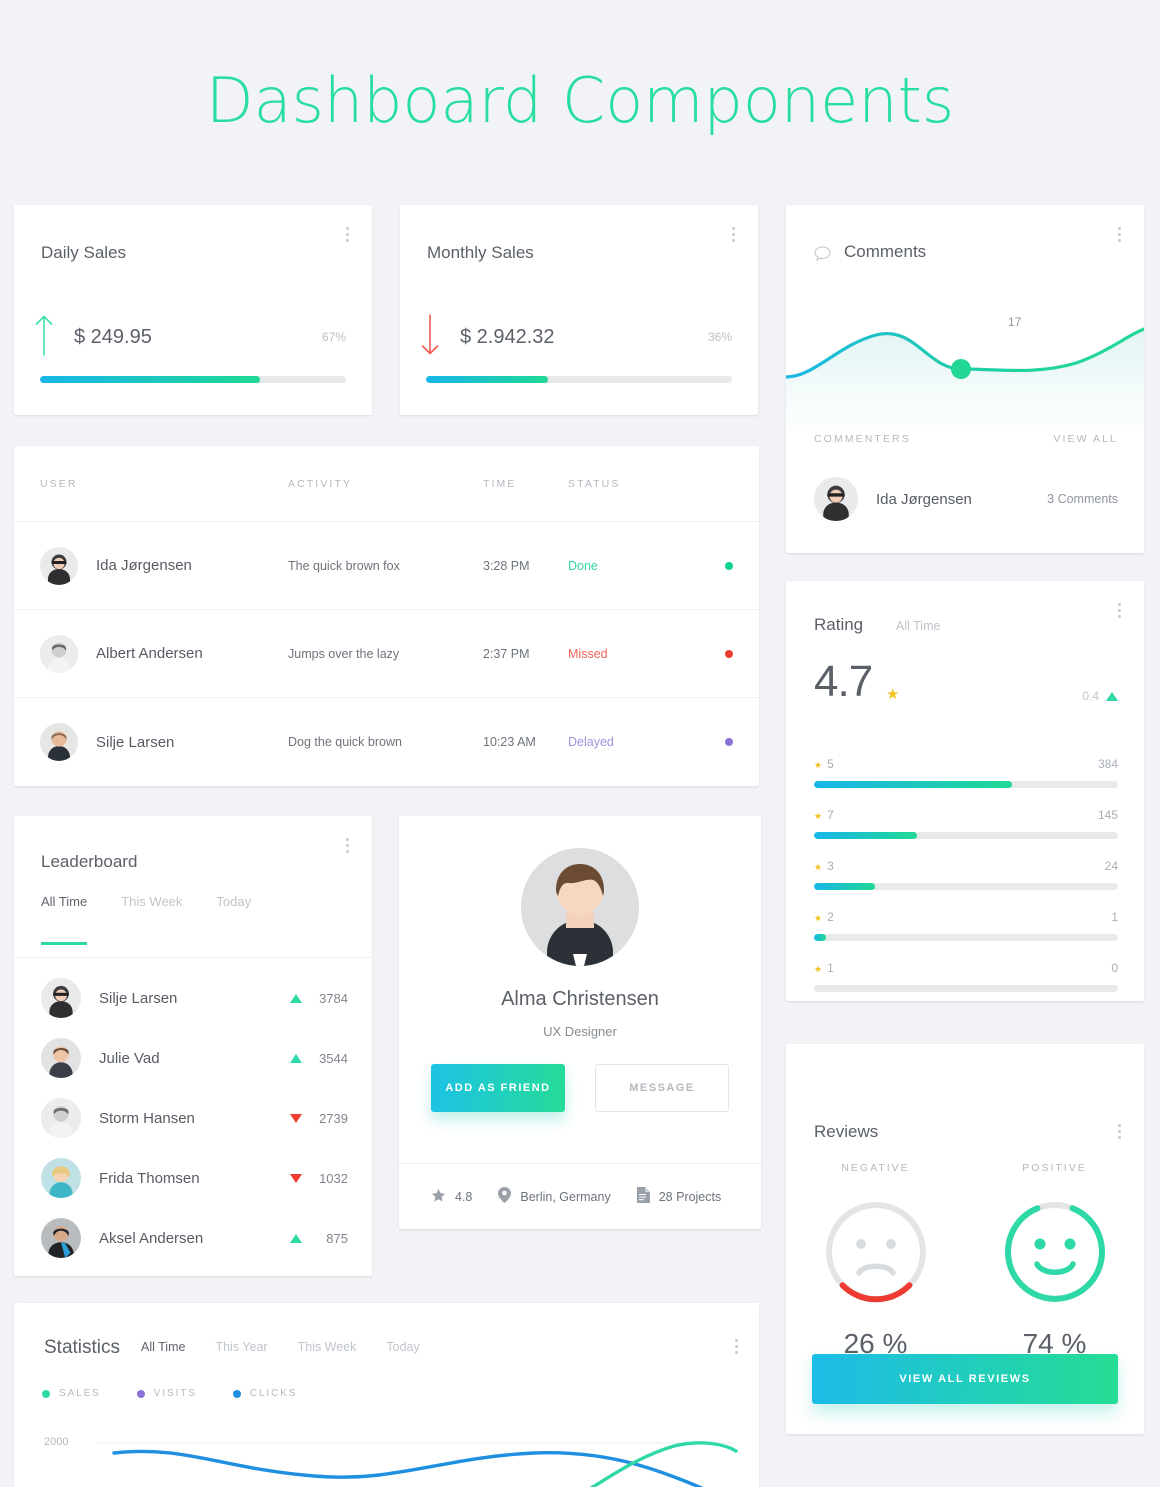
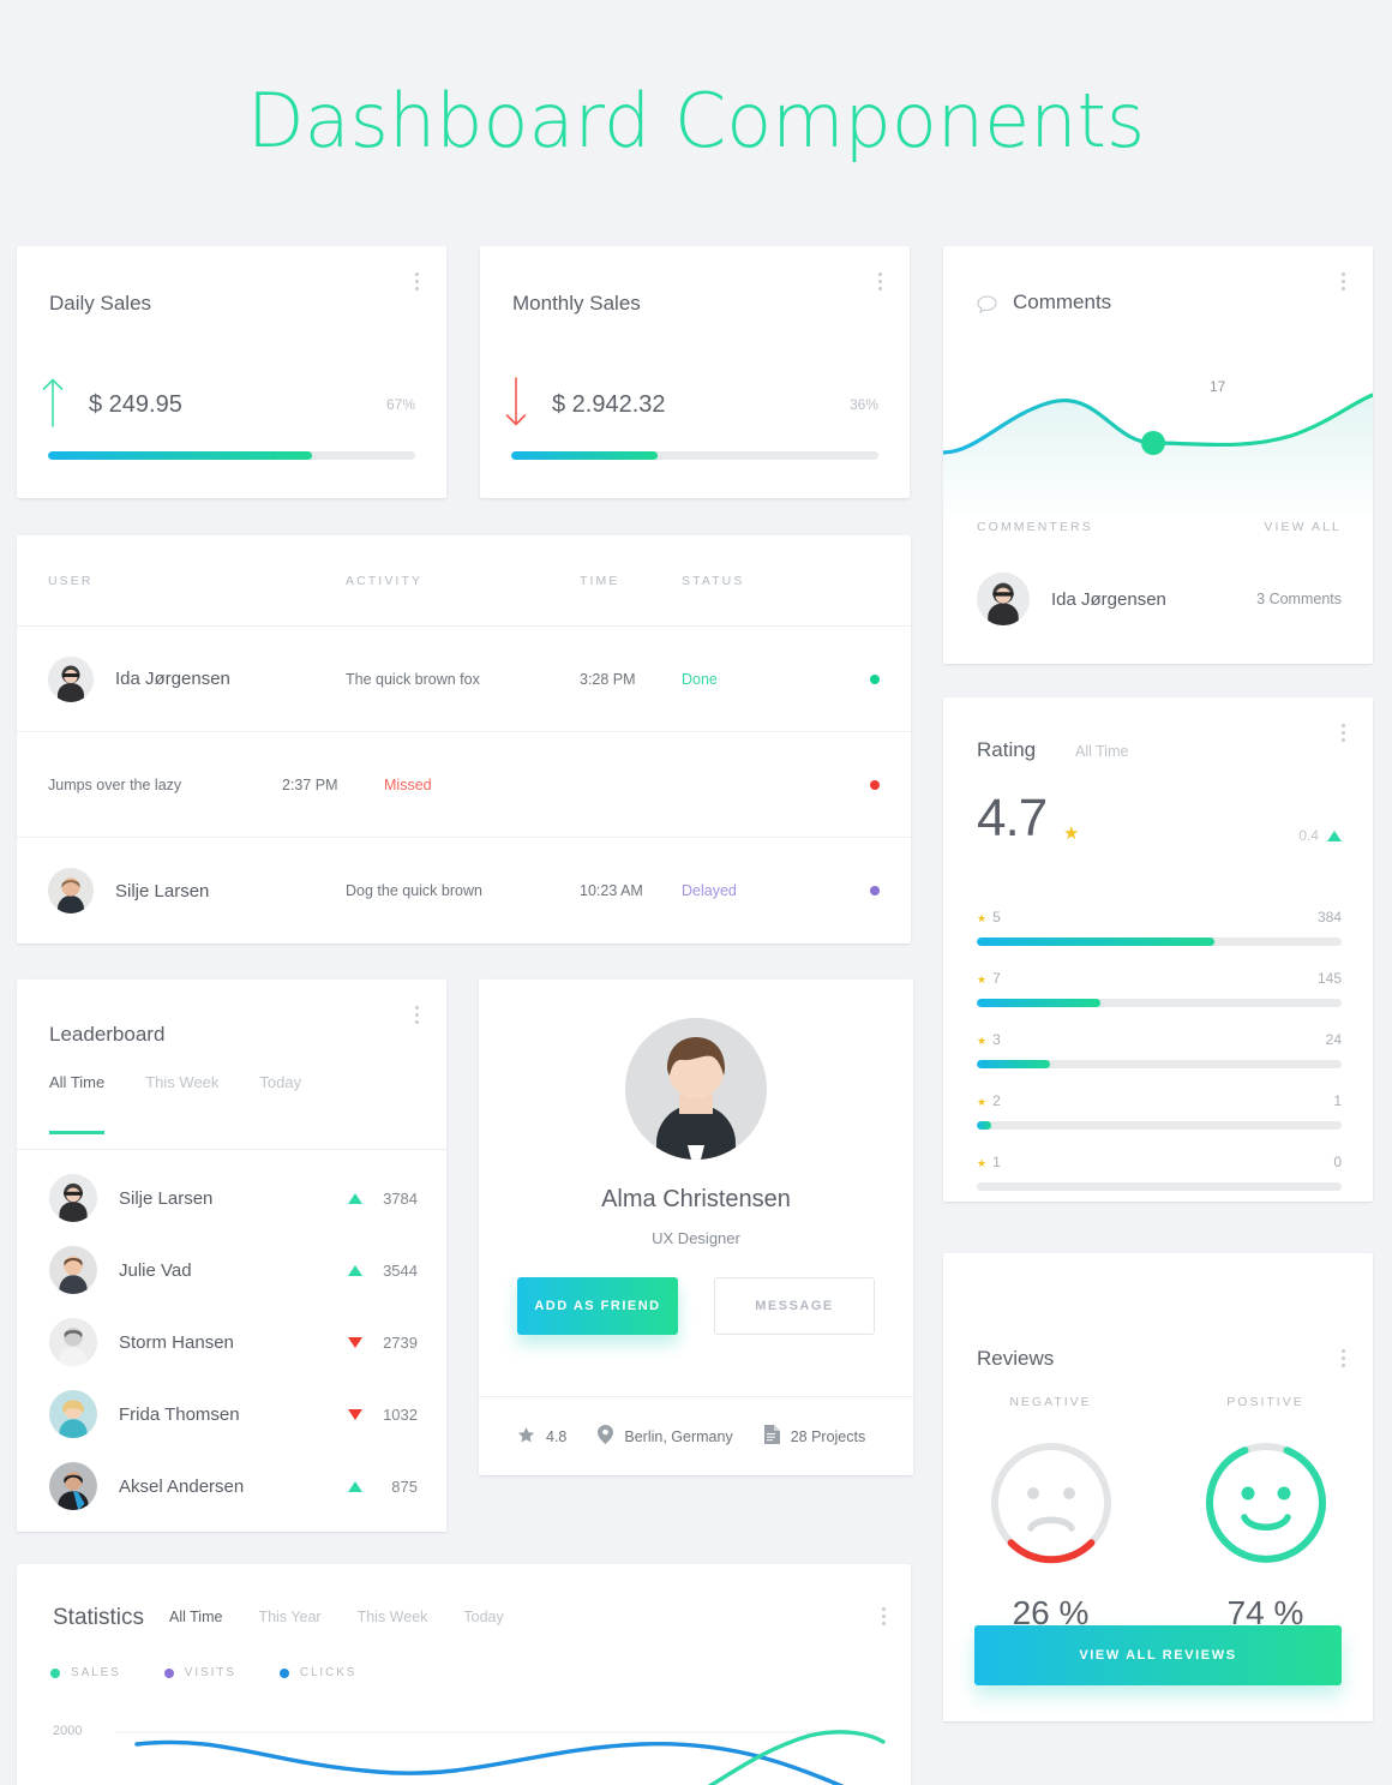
  Dashboard Components
  Daily Sales
  $ 249.95
  67%
  Monthly Sales
  $ 2.942.32
  36%
  USER
  ACTIVITY
  TIME
  STATUS
  Ida Jørgensen
  The quick brown fox
  3:28 PM
  Done
- Albert Andersen
  Jumps over the lazy
  2:37 PM
  Missed
  Silje Larsen
  Dog the quick brown
  10:23 AM
  Delayed
  Comments
  17
  COMMENTERS
  VIEW ALL
  Ida Jørgensen
  3 Comments
  Rating
  All Time
  4.7
  ★
  0.4
  ★ 5
  384
  ★ 7
  145
  ★ 3
  24
  ★ 2
  1
  ★ 1
  0
  Leaderboard
  All Time
  This Week
  Today
  Silje Larsen
  3784
  Julie Vad
  3544
  Storm Hansen
  2739
  Frida Thomsen
  1032
  Aksel Andersen
  875
  Alma Christensen
  UX Designer
  ADD AS FRIEND
  MESSAGE
  4.8
  Berlin, Germany
  28 Projects
  Reviews
  NEGATIVE
  26 %
  POSITIVE
  74 %
  VIEW ALL REVIEWS
  Statistics
  All Time
  This Year
  This Week
  Today
  SALES
  VISITS
  CLICKS
  2000
